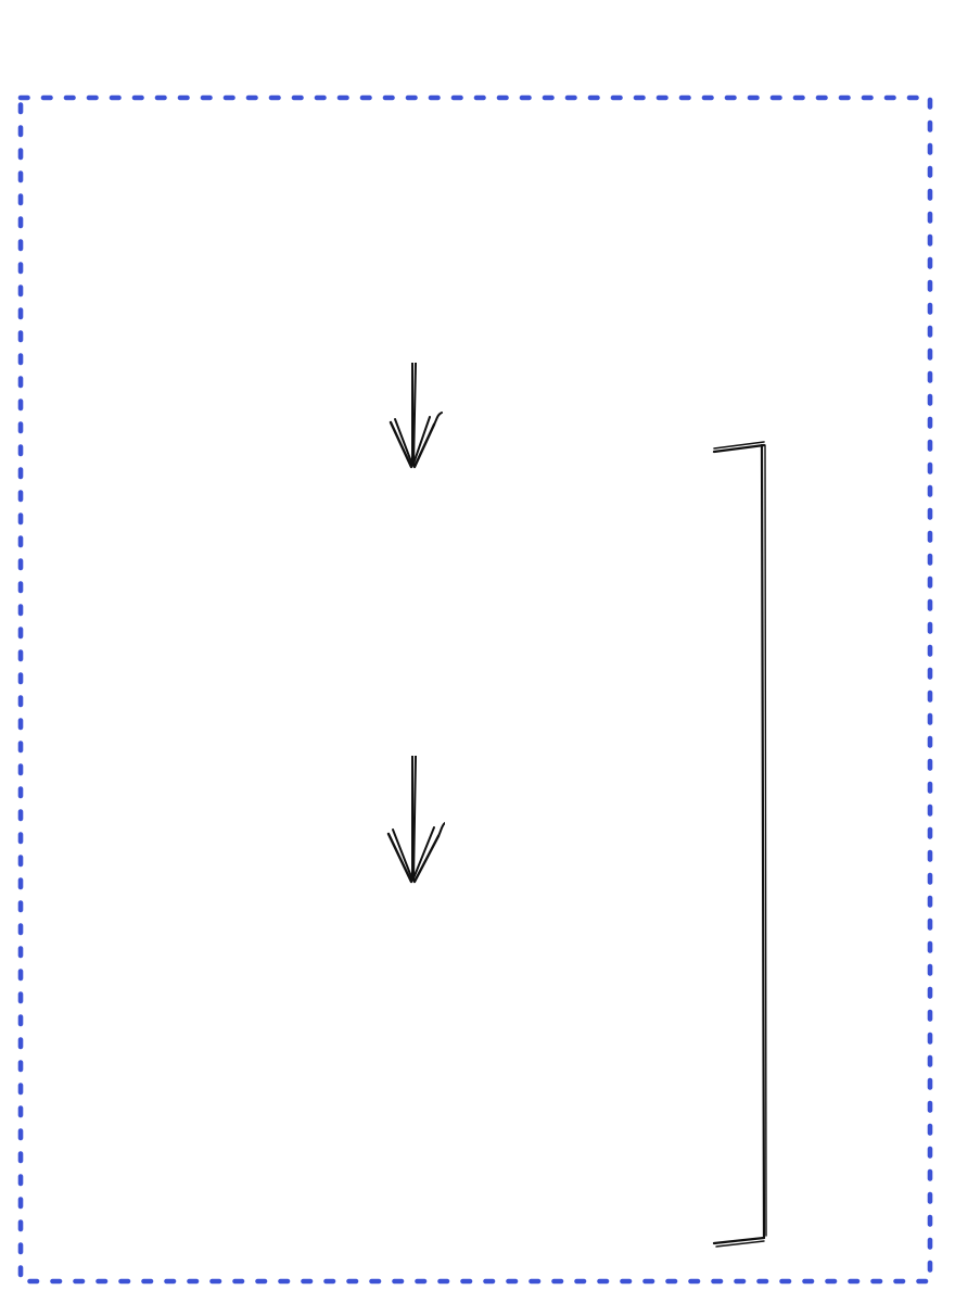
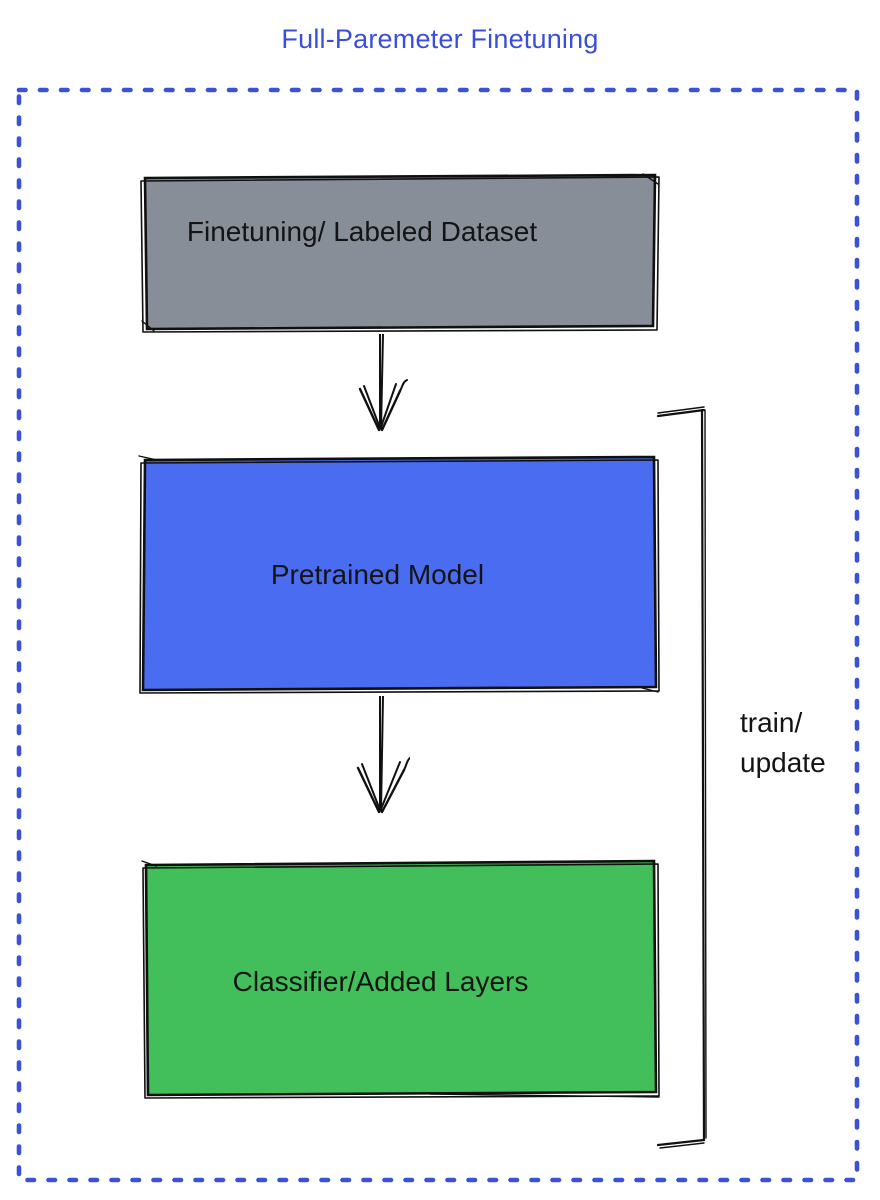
+ Full-Paremeter Finetuning
+ Finetuning/ Labeled Dataset
+ Pretrained Model
+ Classifier/Added Layers
+ train/
+ update
